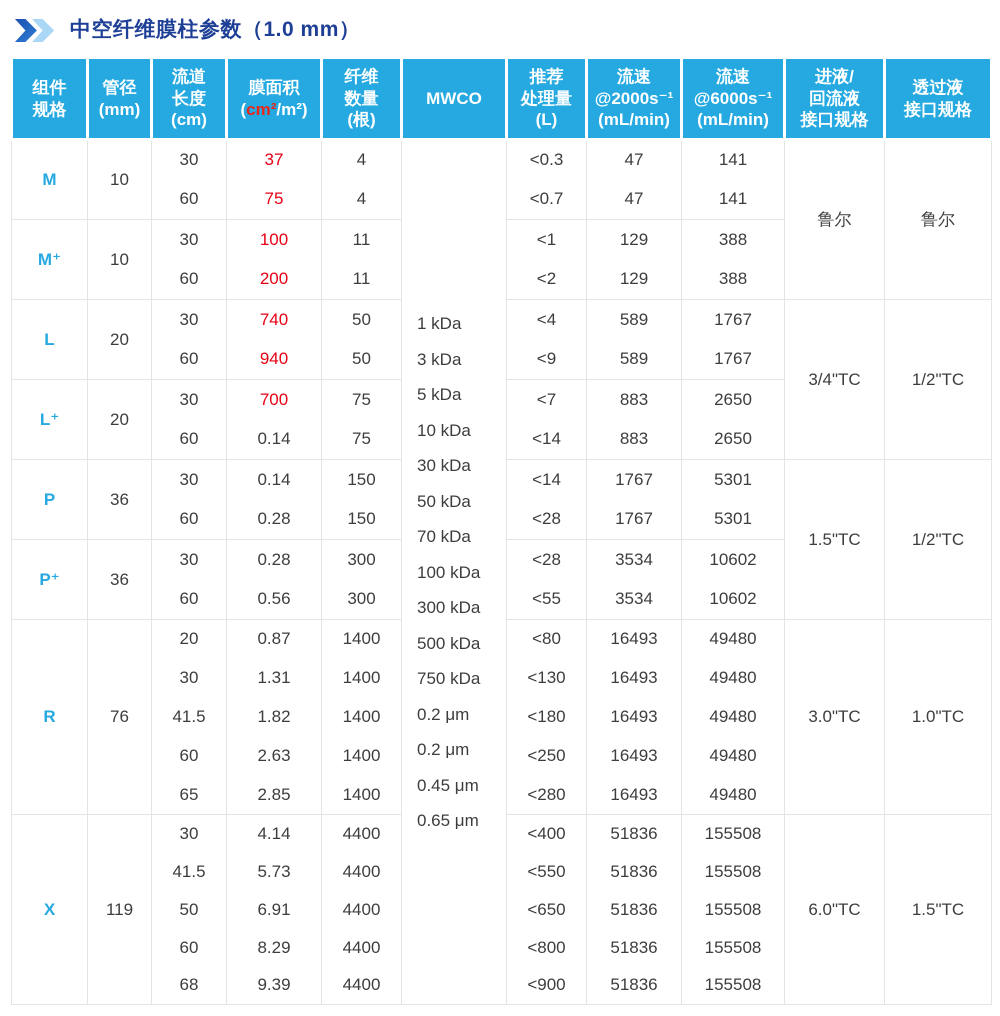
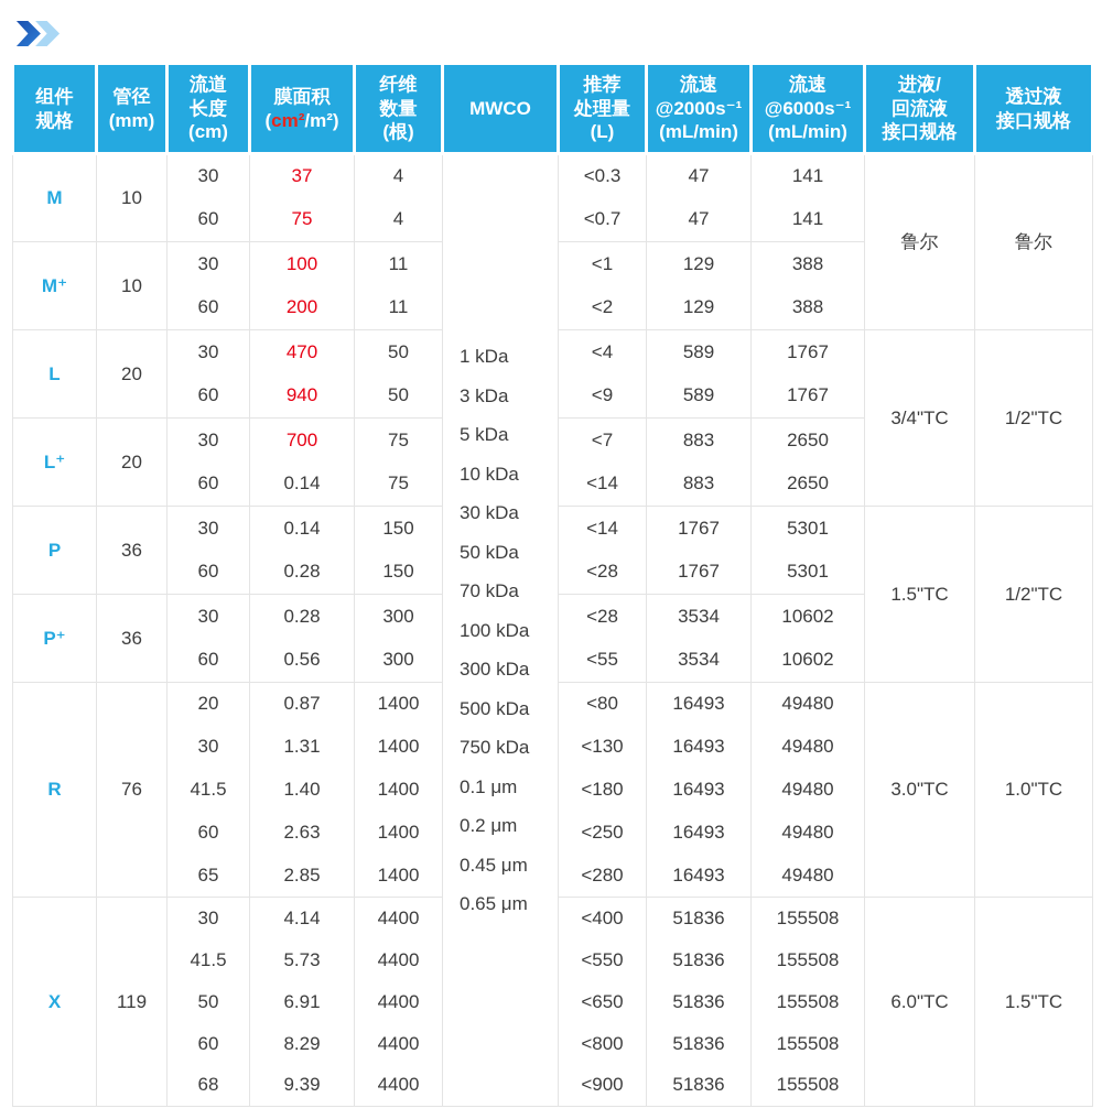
- 中空纤维膜柱参数（1.0 mm）
  组件规格	管径(mm)	流道长度(cm)	膜面积(cm²/m²)	纤维数量(根)	MWCO	推荐处理量(L)	流速@2000s⁻¹(mL/min)	流速@6000s⁻¹(mL/min)	进液/回流液接口规格	透过液接口规格
- M	10	30	37	4	1 kDa3 kDa5 kDa10 kDa30 kDa50 kDa70 kDa100 kDa300 kDa500 kDa750 kDa0.2 μm0.2 μm0.45 μm0.65 μm	<0.3	47	141	鲁尔	鲁尔
+ M	10	30	37	4	1 kDa3 kDa5 kDa10 kDa30 kDa50 kDa70 kDa100 kDa300 kDa500 kDa750 kDa0.1 μm0.2 μm0.45 μm0.65 μm	<0.3	47	141	鲁尔	鲁尔
  60	75	4	<0.7	47	141
  M⁺	10	30	100	11	<1	129	388
  60	200	11	<2	129	388
- L	20	30	740	50	<4	589	1767	3/4"TC	1/2"TC
+ L	20	30	470	50	<4	589	1767	3/4"TC	1/2"TC
  60	940	50	<9	589	1767
  L⁺	20	30	700	75	<7	883	2650
  60	0.14	75	<14	883	2650
  P	36	30	0.14	150	<14	1767	5301	1.5"TC	1/2"TC
  60	0.28	150	<28	1767	5301
  P⁺	36	30	0.28	300	<28	3534	10602
  60	0.56	300	<55	3534	10602
  R	76	20	0.87	1400	<80	16493	49480	3.0"TC	1.0"TC
  30	1.31	1400	<130	16493	49480
- 41.5	1.82	1400	<180	16493	49480
+ 41.5	1.40	1400	<180	16493	49480
  60	2.63	1400	<250	16493	49480
  65	2.85	1400	<280	16493	49480
  X	119	30	4.14	4400	<400	51836	155508	6.0"TC	1.5"TC
  41.5	5.73	4400	<550	51836	155508
  50	6.91	4400	<650	51836	155508
  60	8.29	4400	<800	51836	155508
  68	9.39	4400	<900	51836	155508
